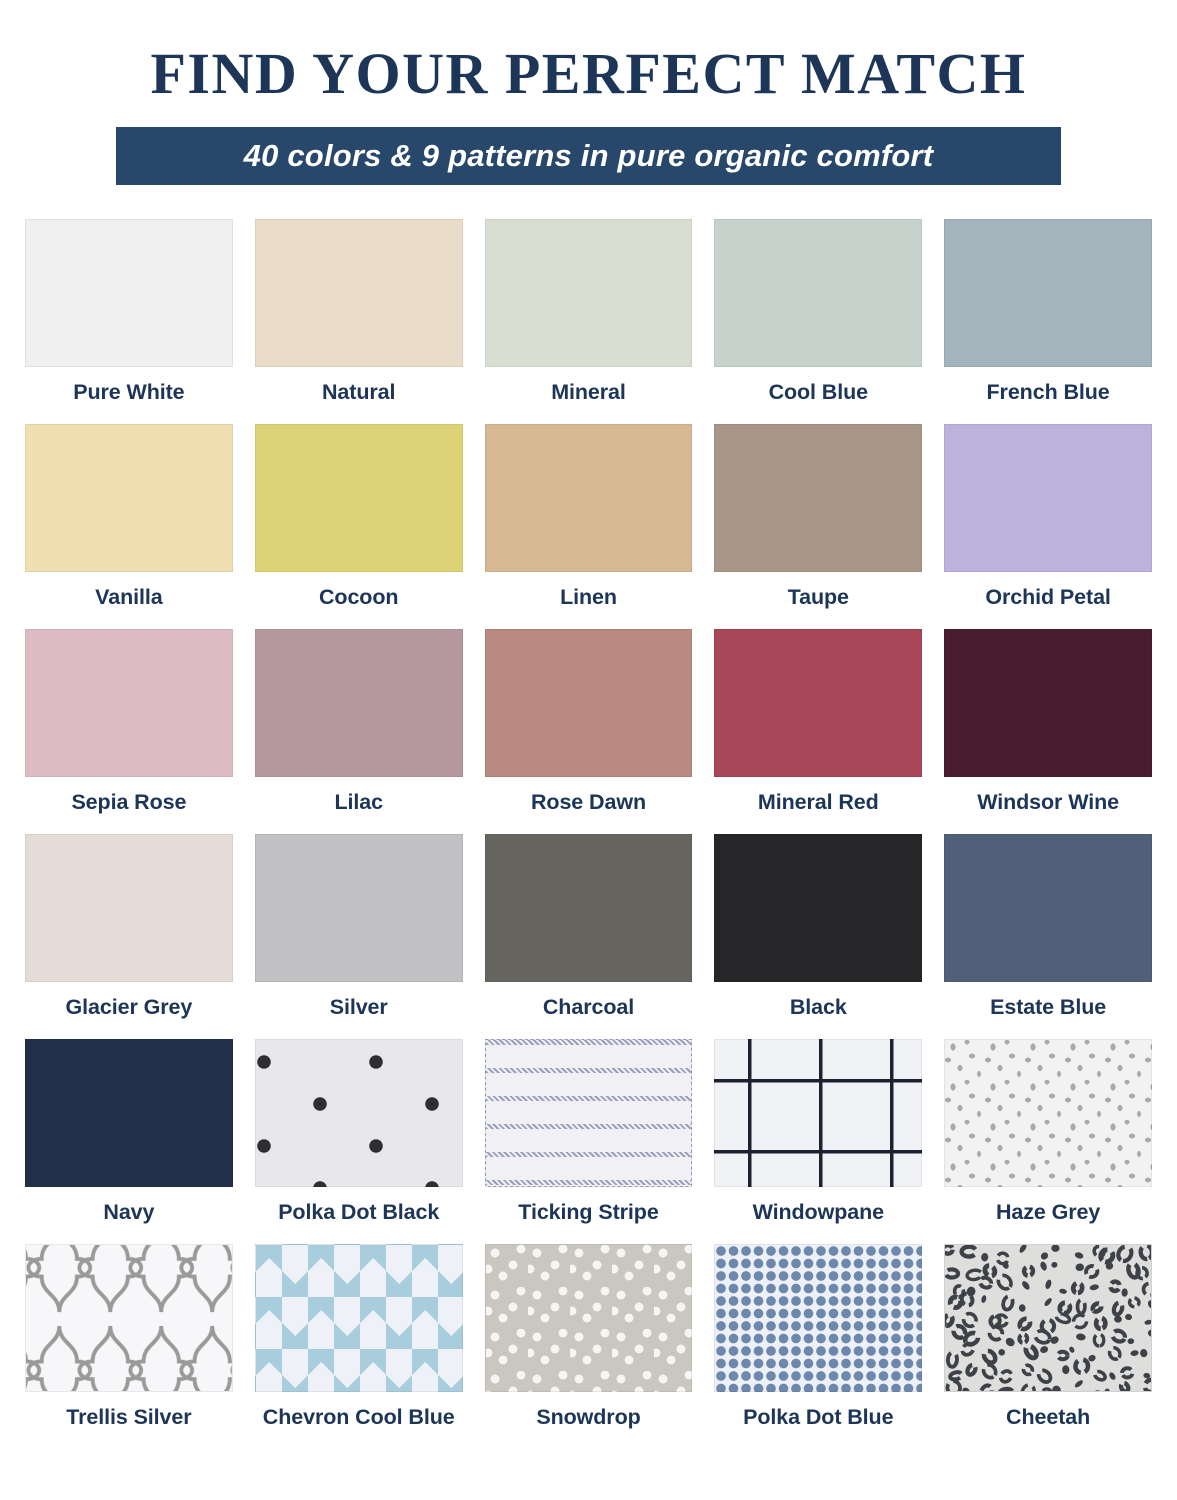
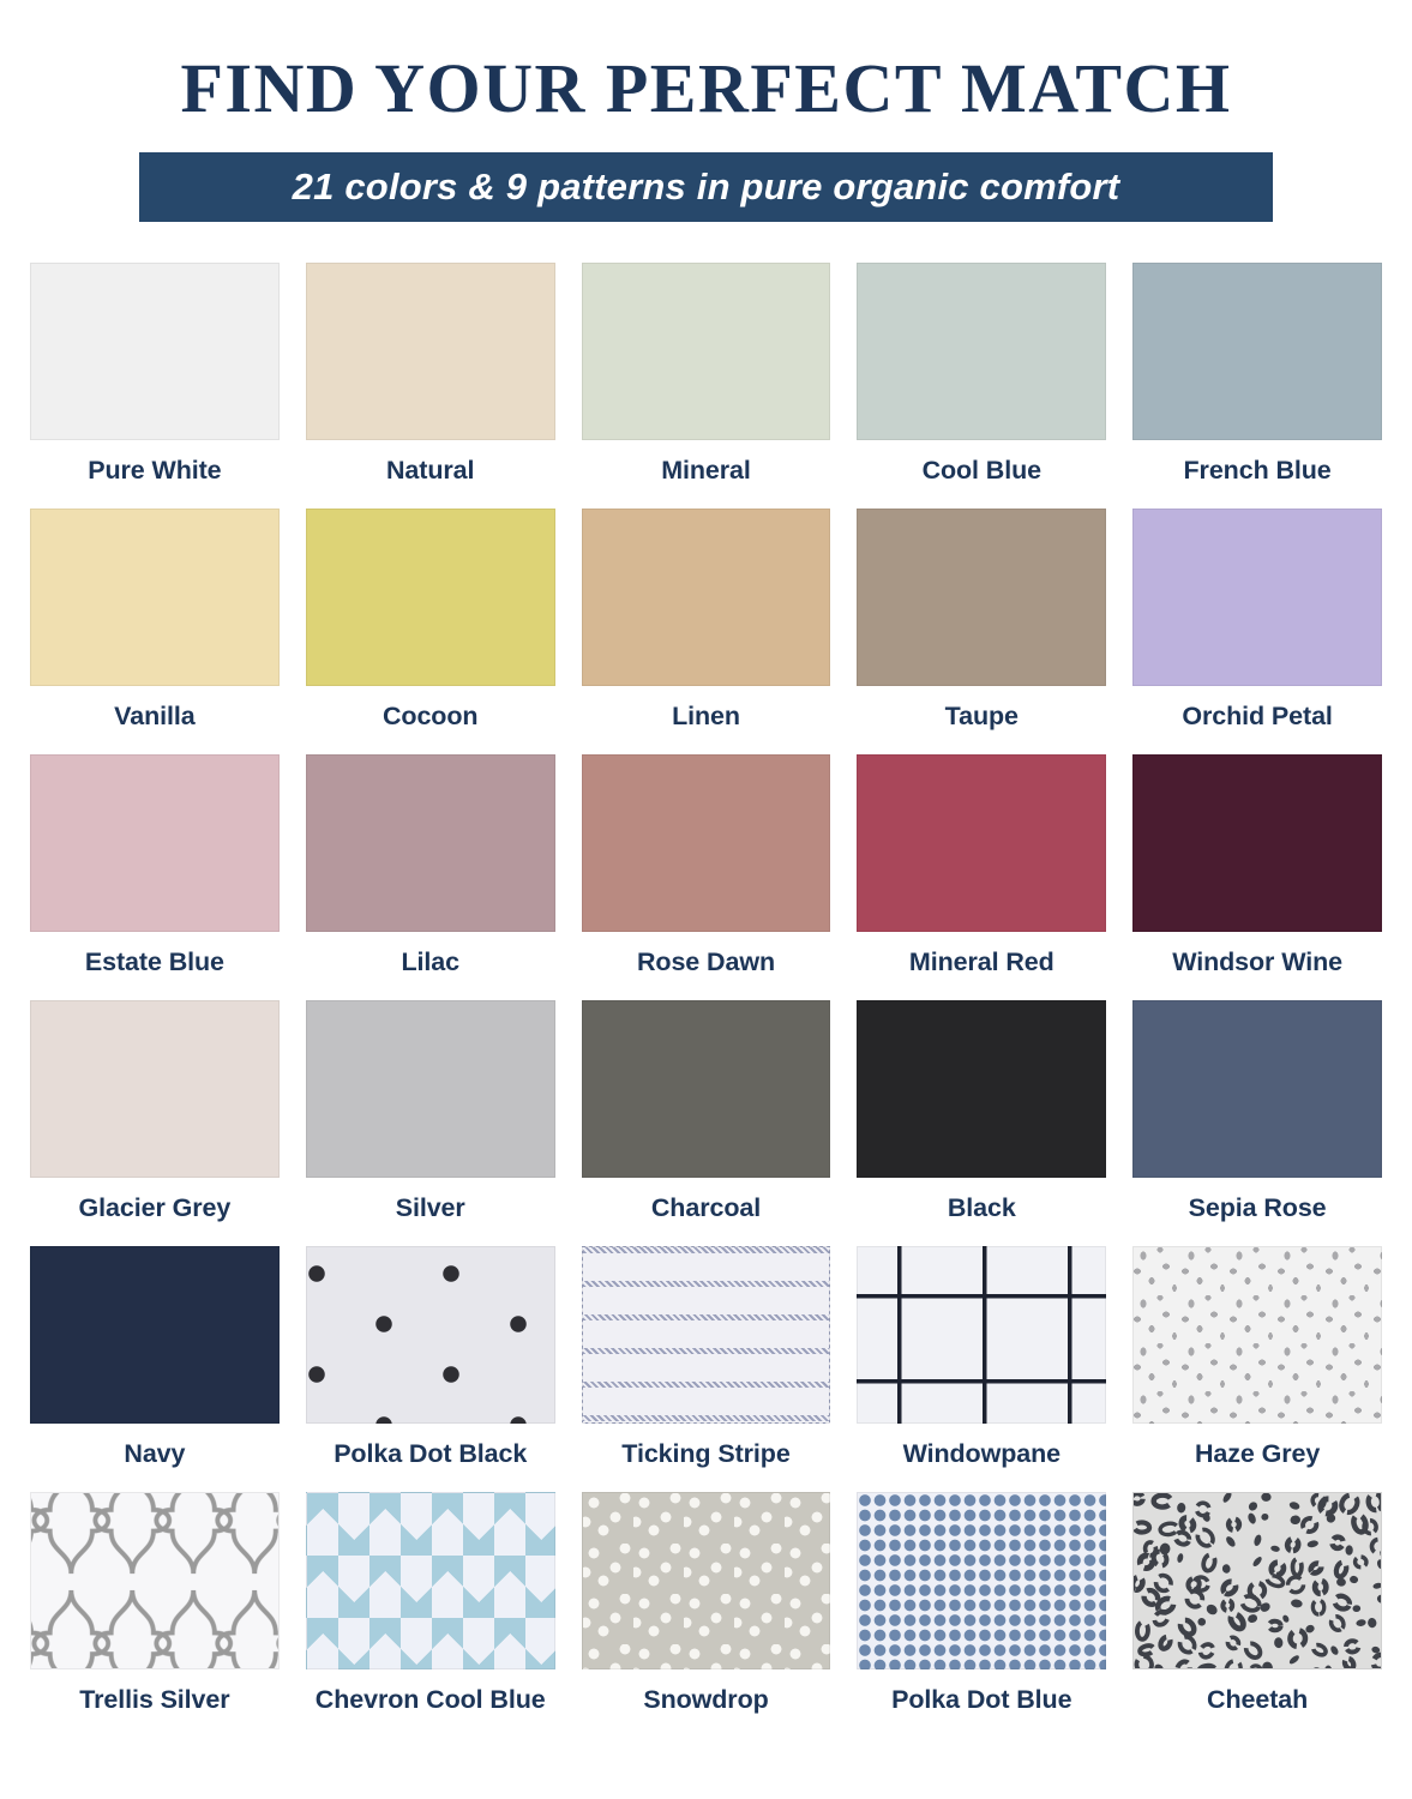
  FIND YOUR PERFECT MATCH
- 40 colors & 9 patterns in pure organic comfort
+ 21 colors & 9 patterns in pure organic comfort
  Pure White
  Natural
  Mineral
  Cool Blue
  French Blue
  Vanilla
  Cocoon
  Linen
  Taupe
  Orchid Petal
- Sepia Rose
+ Estate Blue
  Lilac
  Rose Dawn
  Mineral Red
  Windsor Wine
  Glacier Grey
  Silver
  Charcoal
  Black
- Estate Blue
+ Sepia Rose
  Navy
  Polka Dot Black
  Ticking Stripe
  Windowpane
  Haze Grey
  Trellis Silver
  Chevron Cool Blue
  Snowdrop
  Polka Dot Blue
  Cheetah
